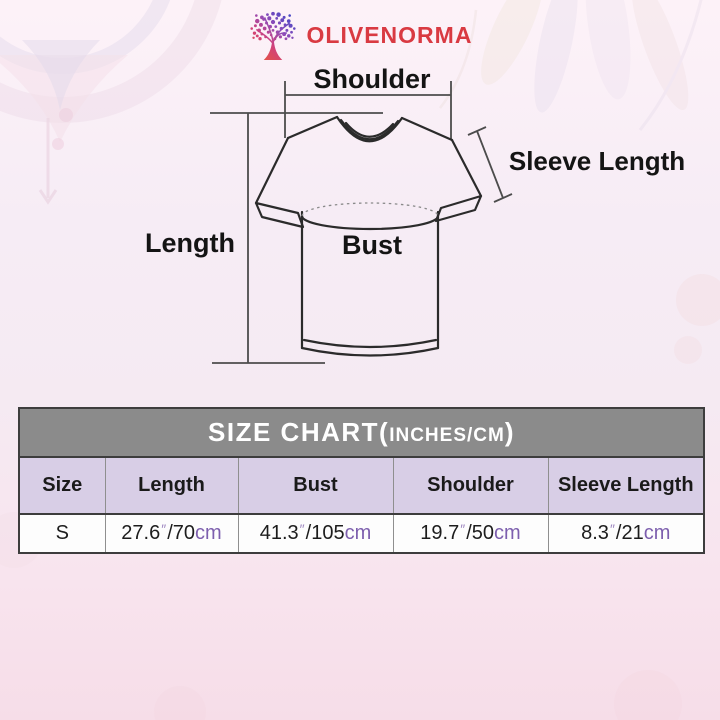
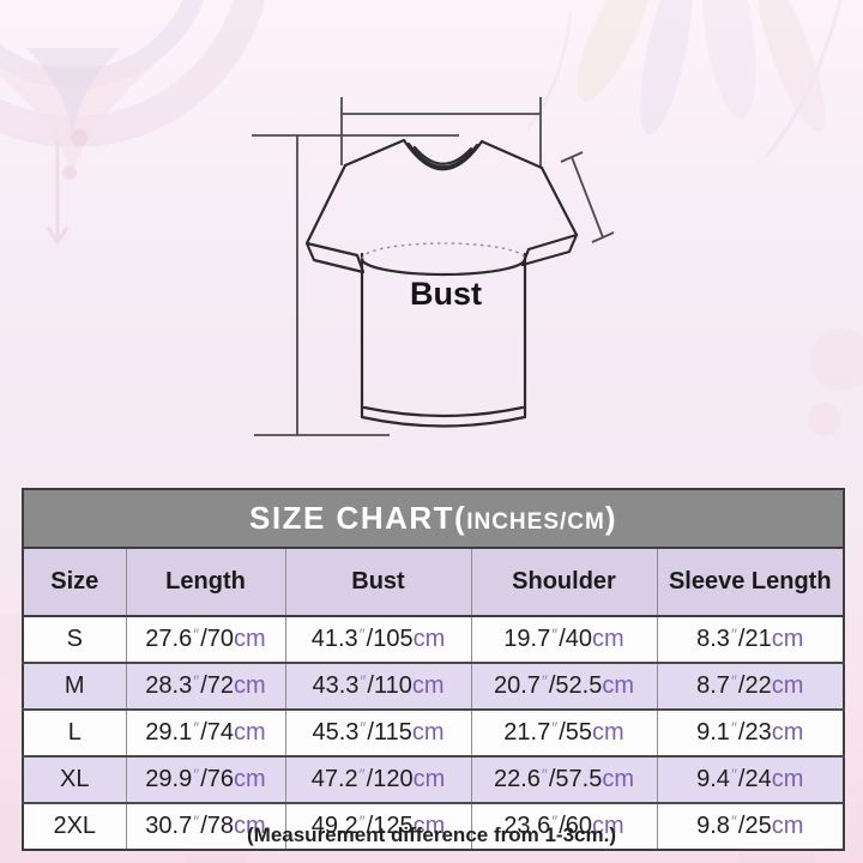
- OLIVENORMA
- Shoulder
- Sleeve Length
- Length
  Bust
  SIZE CHART(INCHES/CM)
  Size	Length	Bust	Shoulder	Sleeve Length
- S	27.6″/70cm	41.3″/105cm	19.7″/50cm	8.3″/21cm
+ S	27.6″/70cm	41.3″/105cm	19.7″/40cm	8.3″/21cm
+ M	28.3″/72cm	43.3″/110cm	20.7″/52.5cm	8.7″/22cm
+ L	29.1″/74cm	45.3″/115cm	21.7″/55cm	9.1″/23cm
+ XL	29.9″/76cm	47.2″/120cm	22.6″/57.5cm	9.4″/24cm
+ 2XL	30.7″/78cm	49.2″/125cm	23.6″/60cm	9.8″/25cm
+ (Measurement difference from 1-3cm.)
